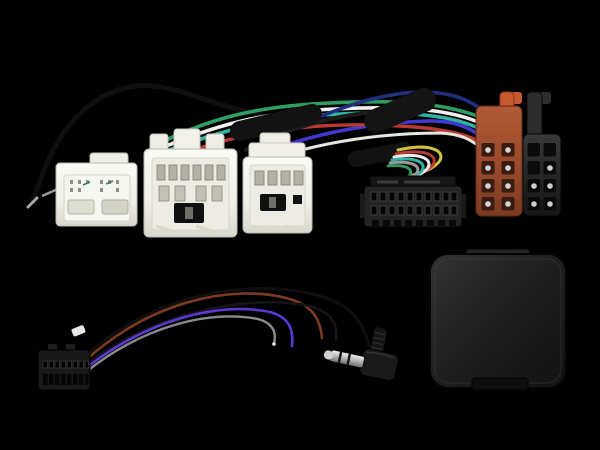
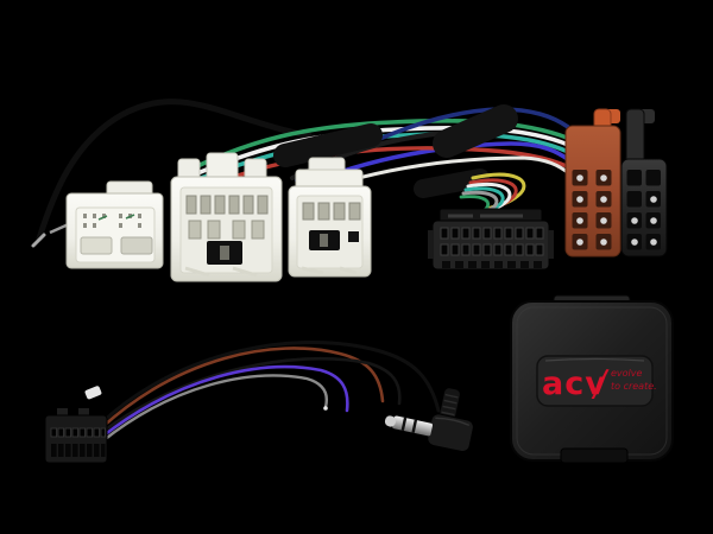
+ acv
+ /
+ evolve
+ to create.
